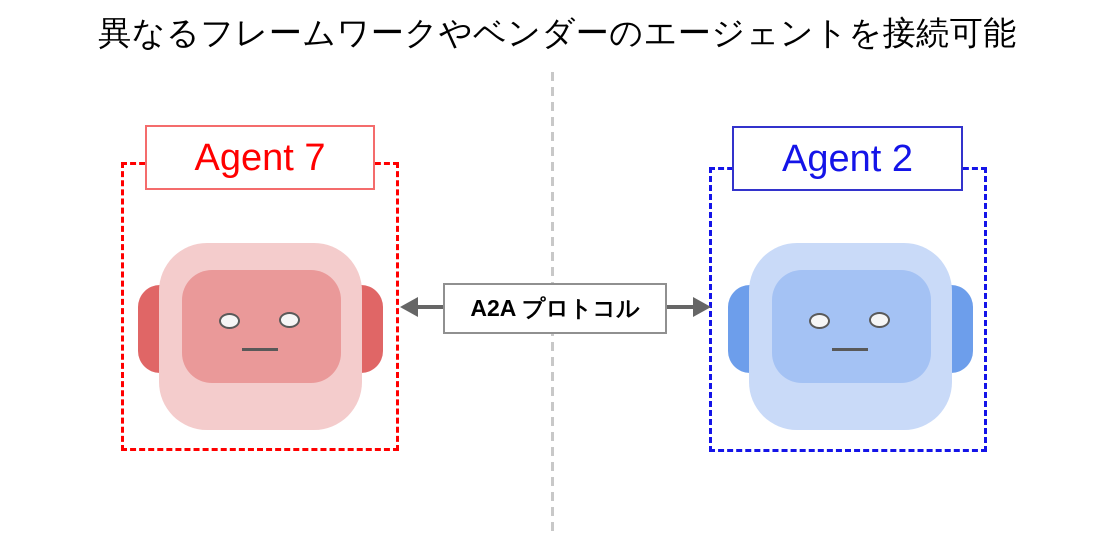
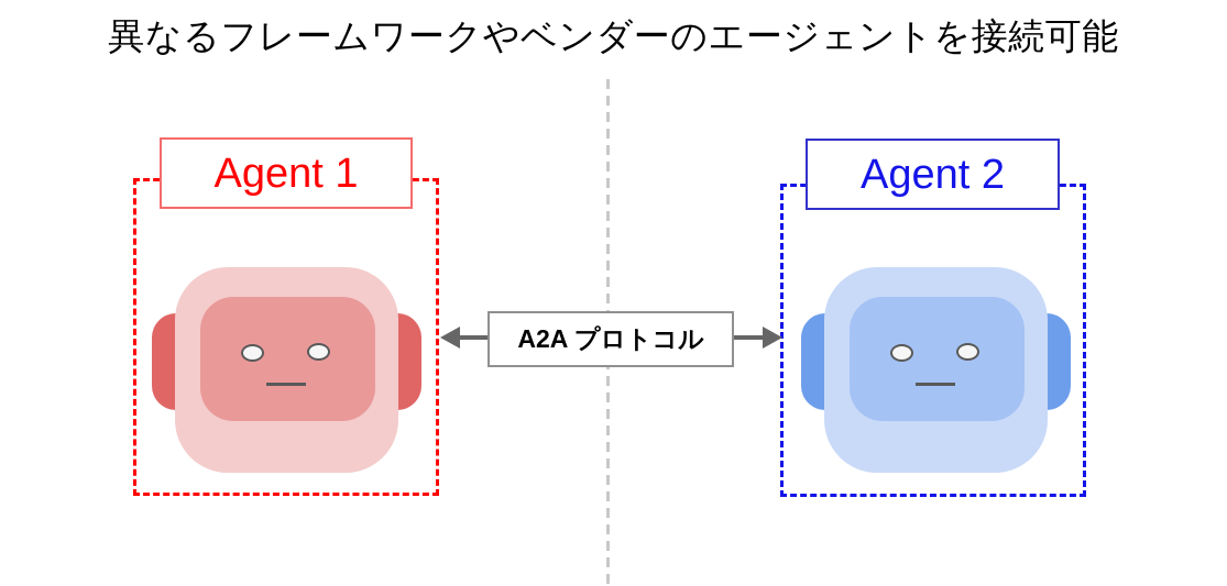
  異なるフレームワークやベンダーのエージェントを接続可能
- Agent 7
+ Agent 1
  Agent 2
  A2A プロトコル
